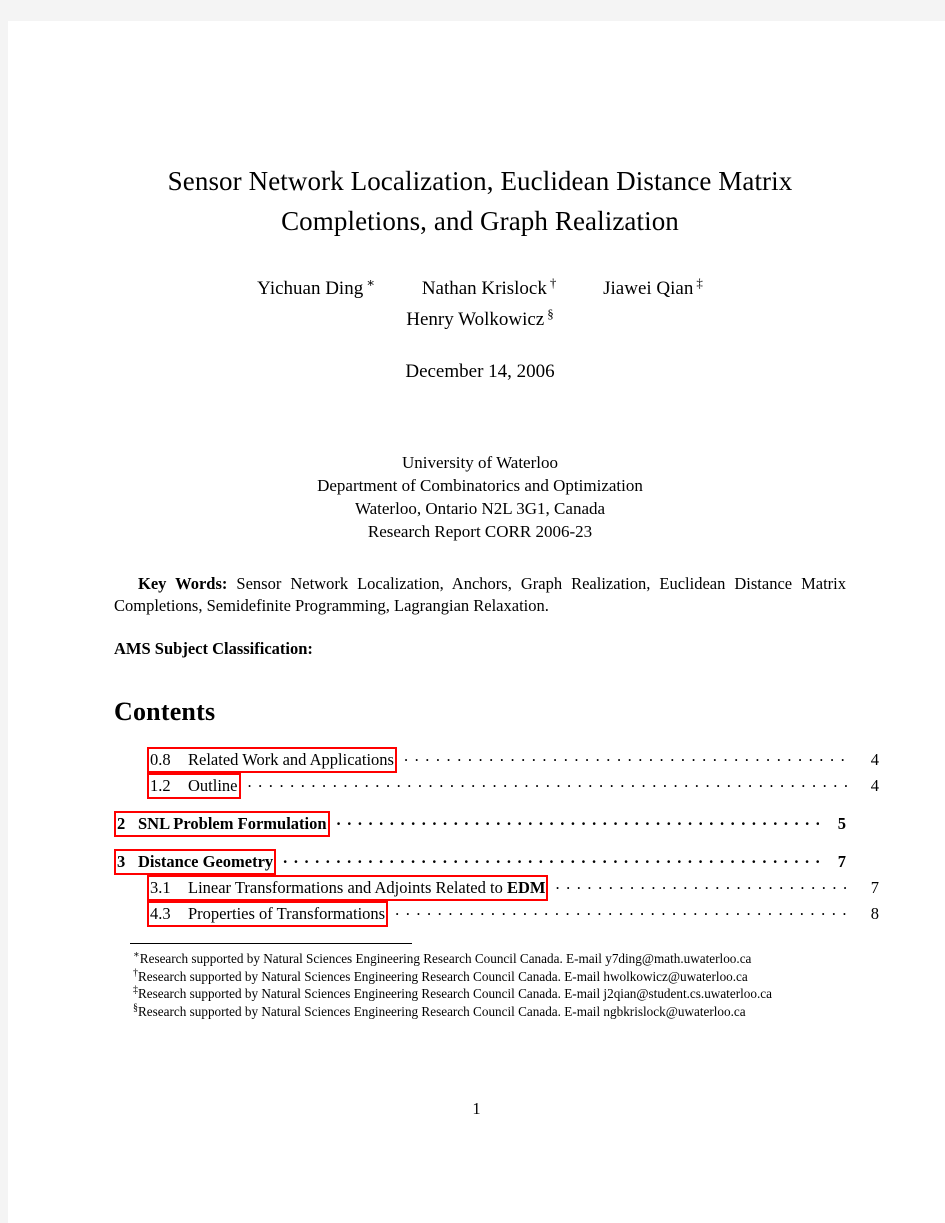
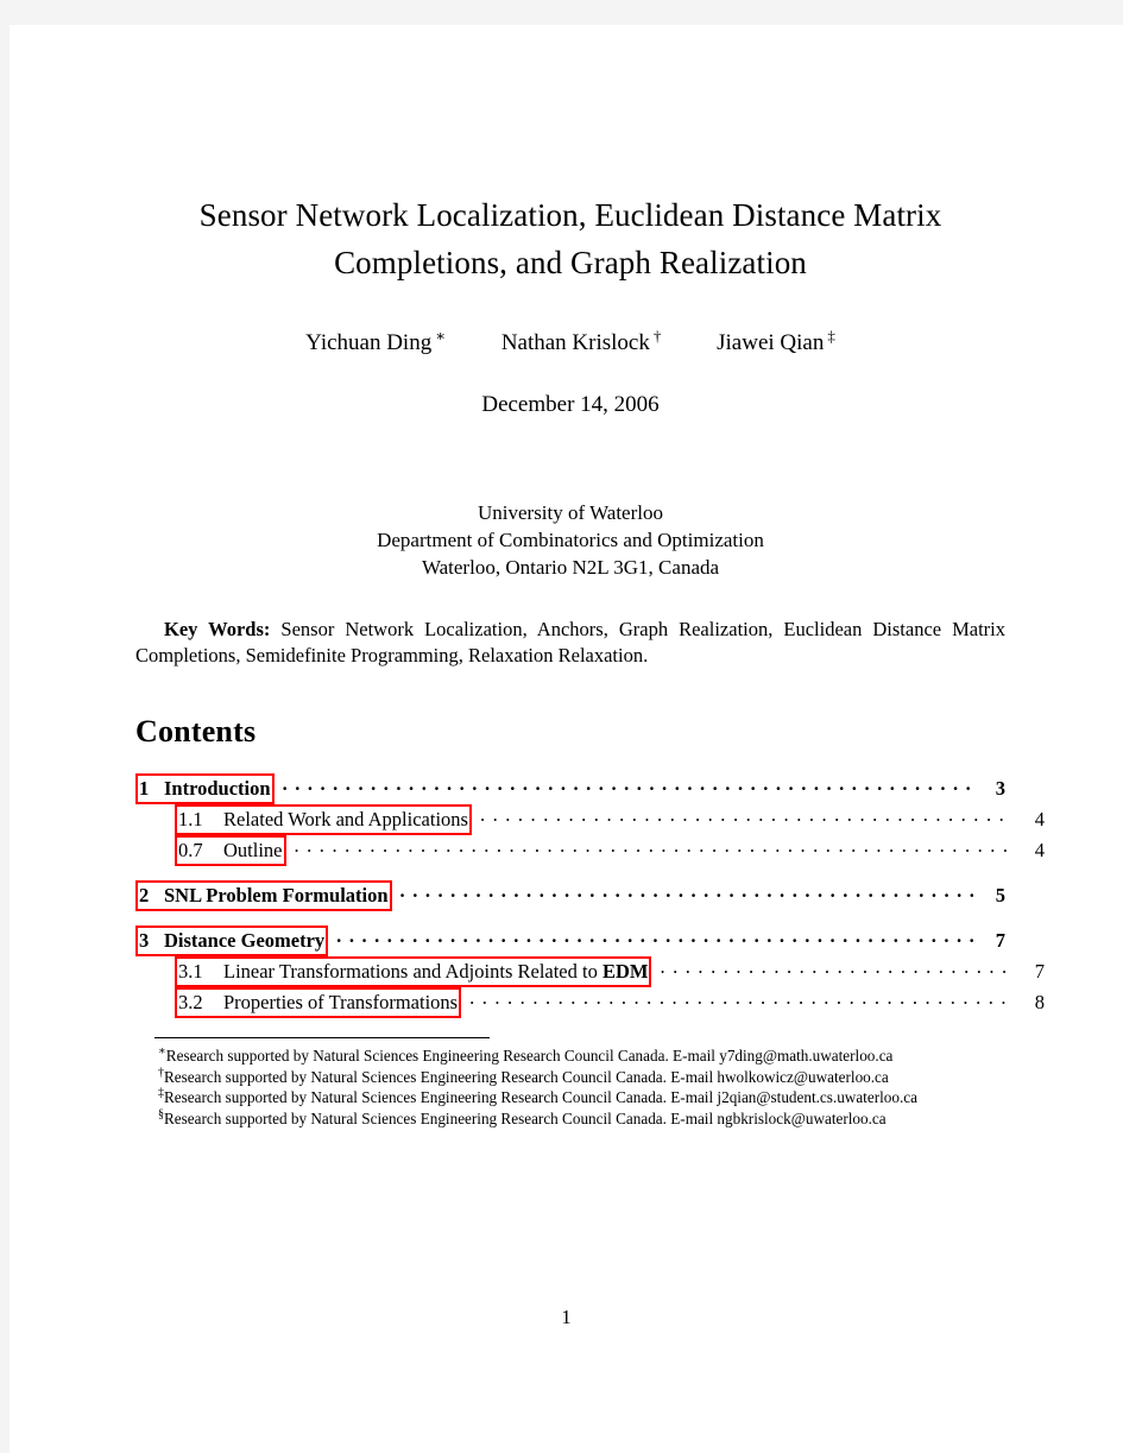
  Sensor Network Localization, Euclidean Distance Matrix
  Completions, and Graph Realization
  Yichuan Ding ∗ Nathan Krislock † Jiawei Qian ‡
- Henry Wolkowicz §
  December 14, 2006
  University of Waterloo
  Department of Combinatorics and Optimization
  Waterloo, Ontario N2L 3G1, Canada
- Research Report CORR 2006-23
- Key Words: Sensor Network Localization, Anchors, Graph Realization, Euclidean Distance Matrix Completions, Semidefinite Programming, Lagrangian Relaxation.
+ Key Words: Sensor Network Localization, Anchors, Graph Realization, Euclidean Distance Matrix Completions, Semidefinite Programming, Relaxation Relaxation.
- AMS Subject Classification:
  Contents
+ 1 Introduction
+ 3
- 0.8 Related Work and Applications
+ 1.1 Related Work and Applications
  4
- 1.2 Outline
+ 0.7 Outline
  4
  2 SNL Problem Formulation
  5
  3 Distance Geometry
  7
  3.1 Linear Transformations and Adjoints Related to EDM
  7
- 4.3 Properties of Transformations
+ 3.2 Properties of Transformations
  8
  ∗Research supported by Natural Sciences Engineering Research Council Canada. E-mail y7ding@math.uwaterloo.ca
  †Research supported by Natural Sciences Engineering Research Council Canada. E-mail hwolkowicz@uwaterloo.ca
  ‡Research supported by Natural Sciences Engineering Research Council Canada. E-mail j2qian@student.cs.uwaterloo.ca
  §Research supported by Natural Sciences Engineering Research Council Canada. E-mail ngbkrislock@uwaterloo.ca
  1
